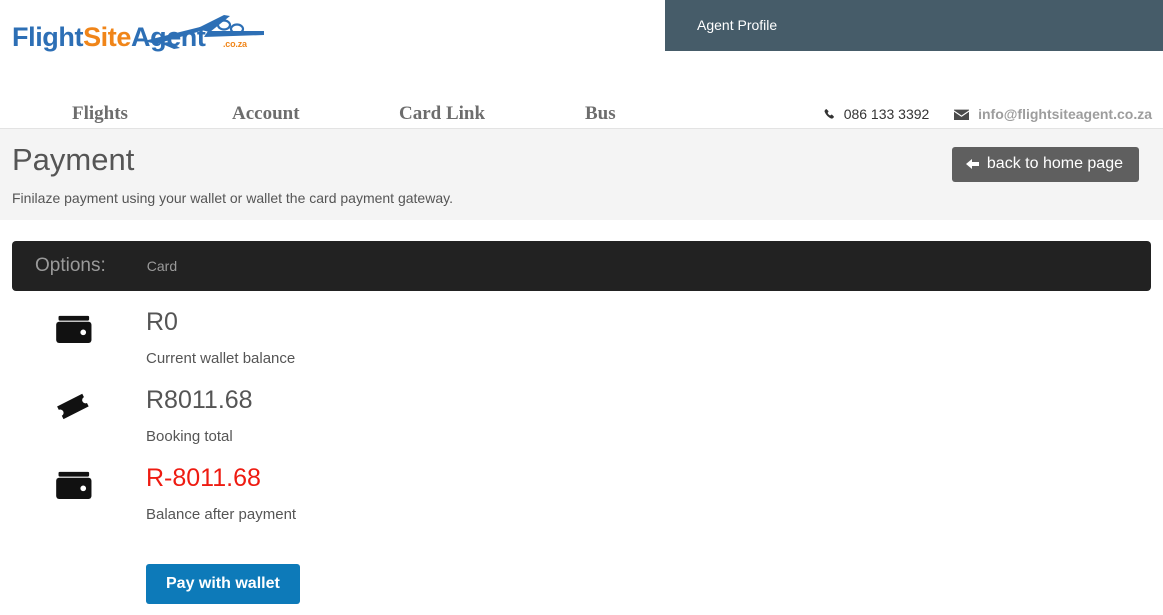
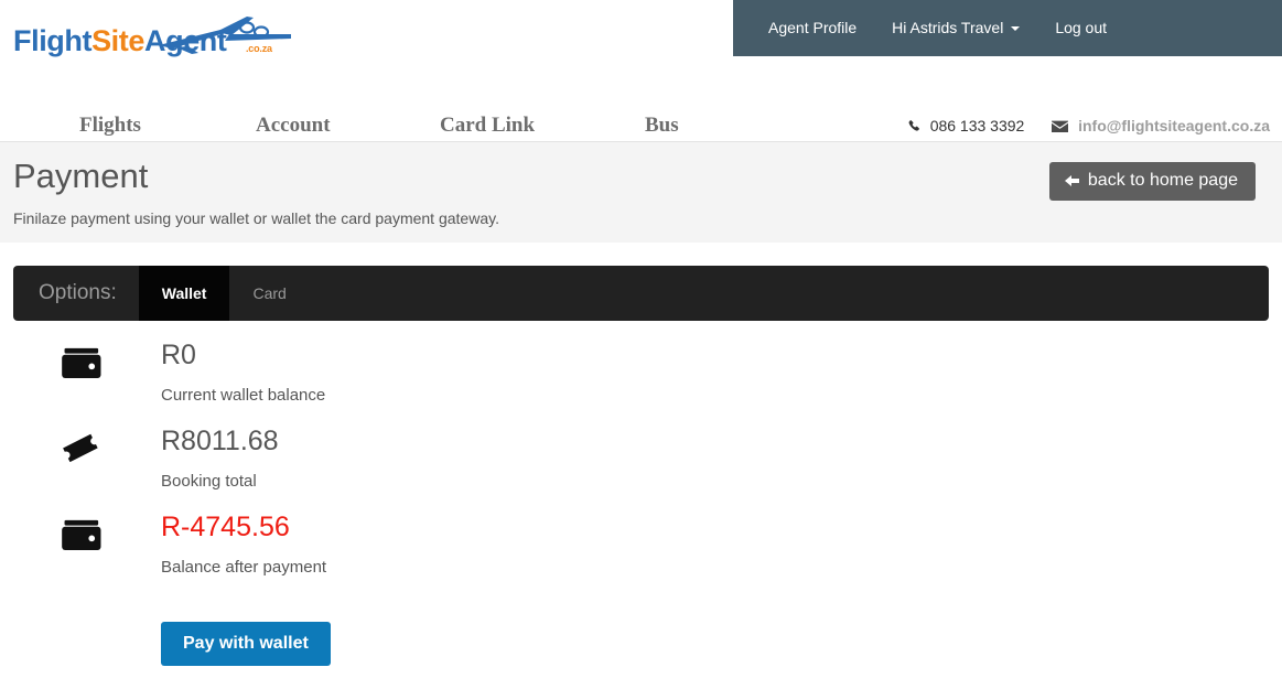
  FlightSiteAgnt
  .co.za
  Agent Profile
+ Hi Astrids Travel
+ Log out
  Flights
  Account
  Card Link
  Bus
  086 133 3392 info@flightsiteagent.co.za
  Payment
  Finilaze payment using your wallet or wallet the card payment gateway.
  back to home page
  Options:
+ Wallet
  Card
  R0
  Current wallet balance
  R8011.68
  Booking total
- R-8011.68
+ R-4745.56
  Balance after payment
  Pay with wallet
